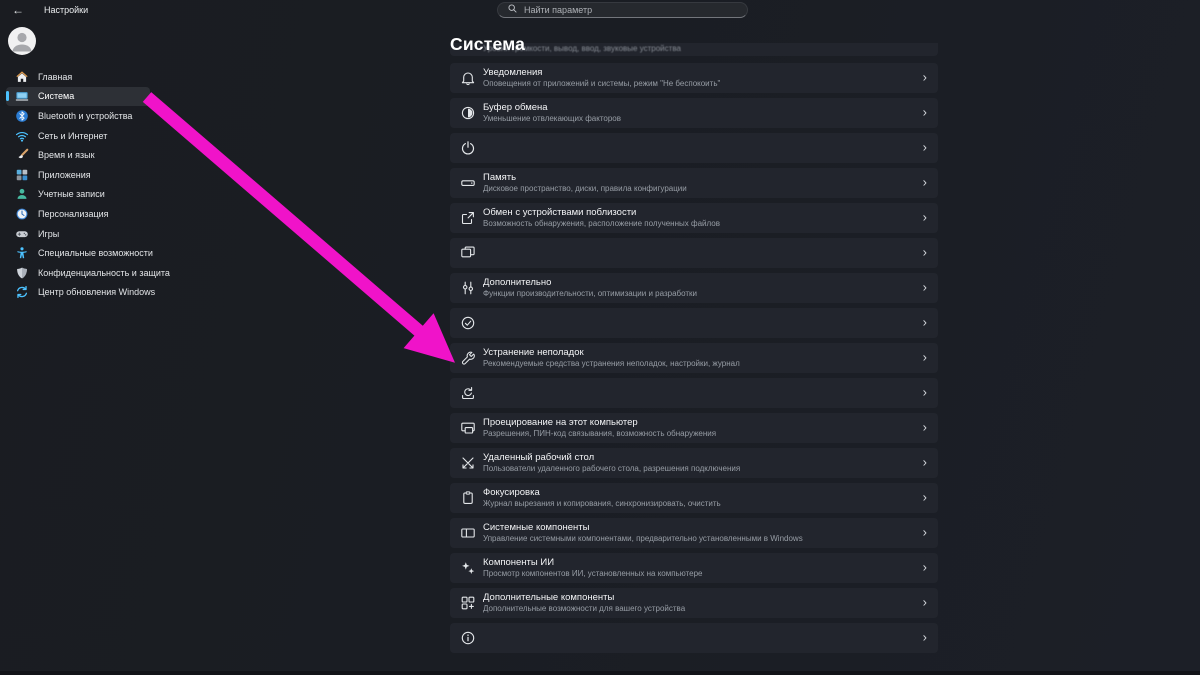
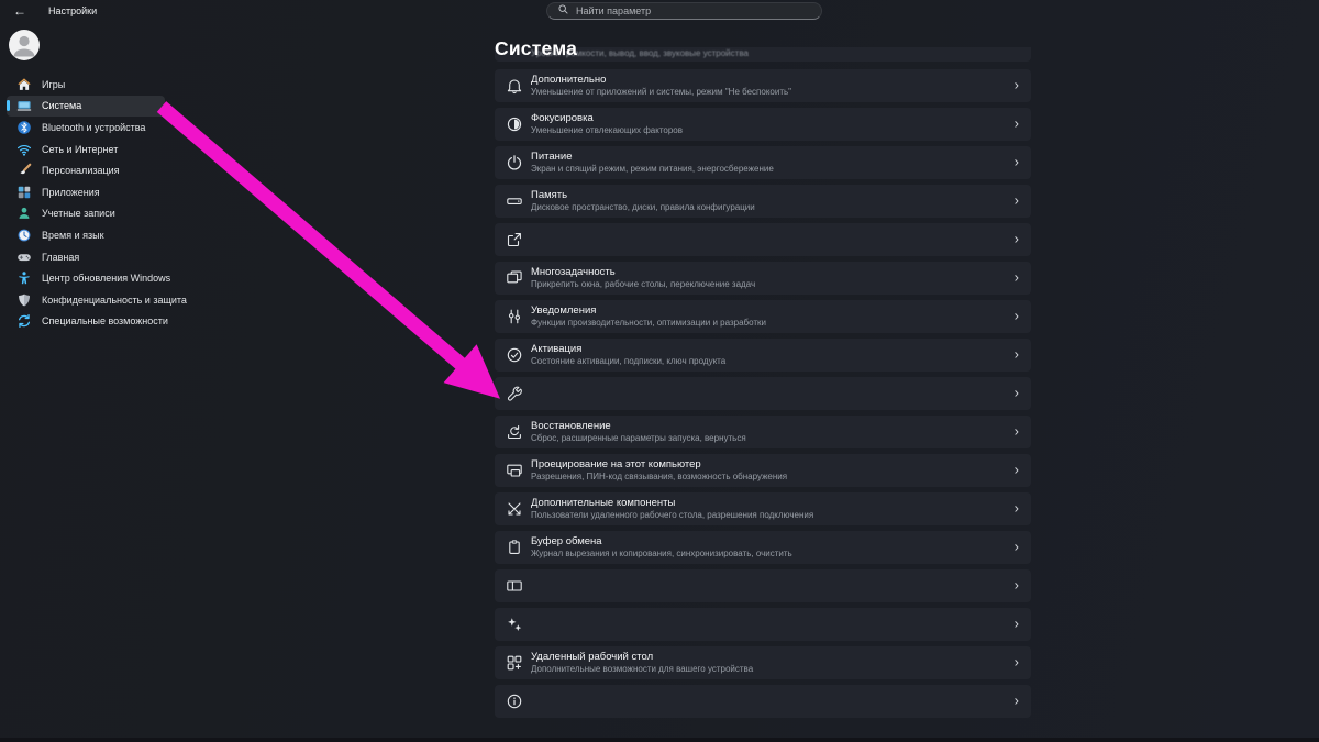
  ←
  Настройки
- Главная
+ Игры
  Система
  Bluetooth и устройства
  Сеть и Интернет
- Время и язык
+ Персонализация
  Приложения
  Учетные записи
- Персонализация
+ Время и язык
- Игры
+ Главная
- Специальные возможности
+ Центр обновления Windows
  Конфиденциальность и защита
- Центр обновления Windows
+ Специальные возможности
  Найти параметр
  Система
  Уровни громкости, вывод, ввод, звуковые устройства
- Уведомления
+ Дополнительно
- Оповещения от приложений и системы, режим "Не беспокоить"
+ Уменьшение от приложений и системы, режим "Не беспокоить"
  ›
- Буфер обмена
+ Фокусировка
  Уменьшение отвлекающих факторов
  ›
+ Питание
+ Экран и спящий режим, режим питания, энергосбережение
  ›
  Память
  Дисковое пространство, диски, правила конфигурации
  ›
- Обмен с устройствами поблизости
- Возможность обнаружения, расположение полученных файлов
  ›
+ Многозадачность
+ Прикрепить окна, рабочие столы, переключение задач
  ›
- Дополнительно
+ Уведомления
  Функции производительности, оптимизации и разработки
  ›
+ Активация
+ Состояние активации, подписки, ключ продукта
  ›
- Устранение неполадок
- Рекомендуемые средства устранения неполадок, настройки, журнал
  ›
+ Восстановление
+ Сброс, расширенные параметры запуска, вернуться
  ›
  Проецирование на этот компьютер
  Разрешения, ПИН-код связывания, возможность обнаружения
  ›
- Удаленный рабочий стол
+ Дополнительные компоненты
  Пользователи удаленного рабочего стола, разрешения подключения
  ›
- Фокусировка
+ Буфер обмена
  Журнал вырезания и копирования, синхронизировать, очистить
  ›
- Системные компоненты
- Управление системными компонентами, предварительно установленными в Windows
  ›
- Компоненты ИИ
- Просмотр компонентов ИИ, установленных на компьютере
  ›
- Дополнительные компоненты
+ Удаленный рабочий стол
  Дополнительные возможности для вашего устройства
  ›
  ›
